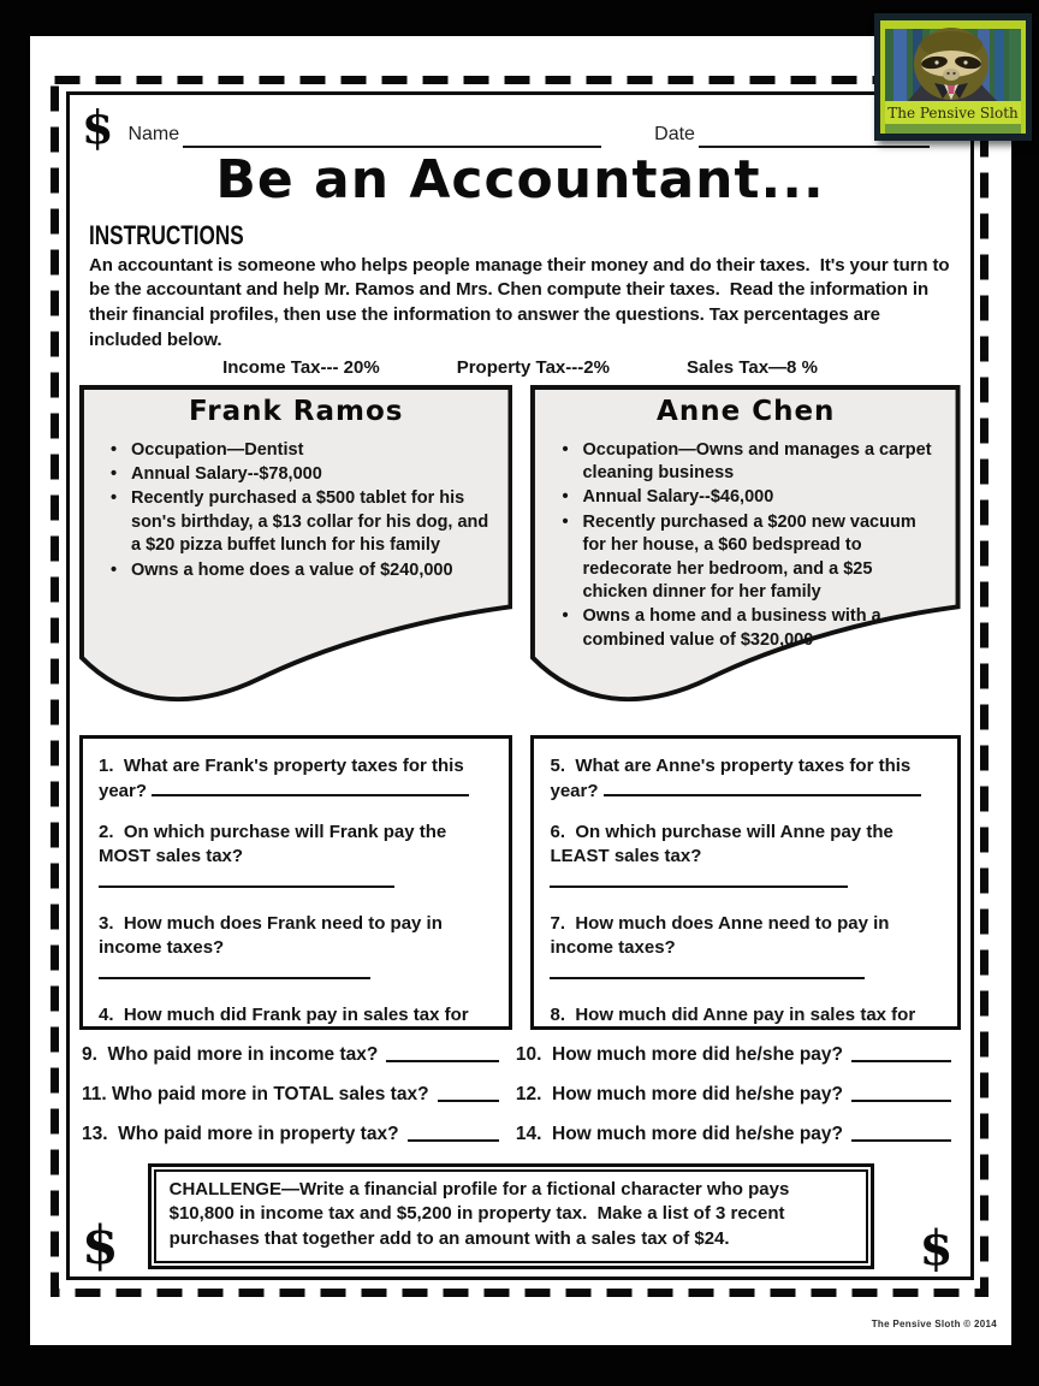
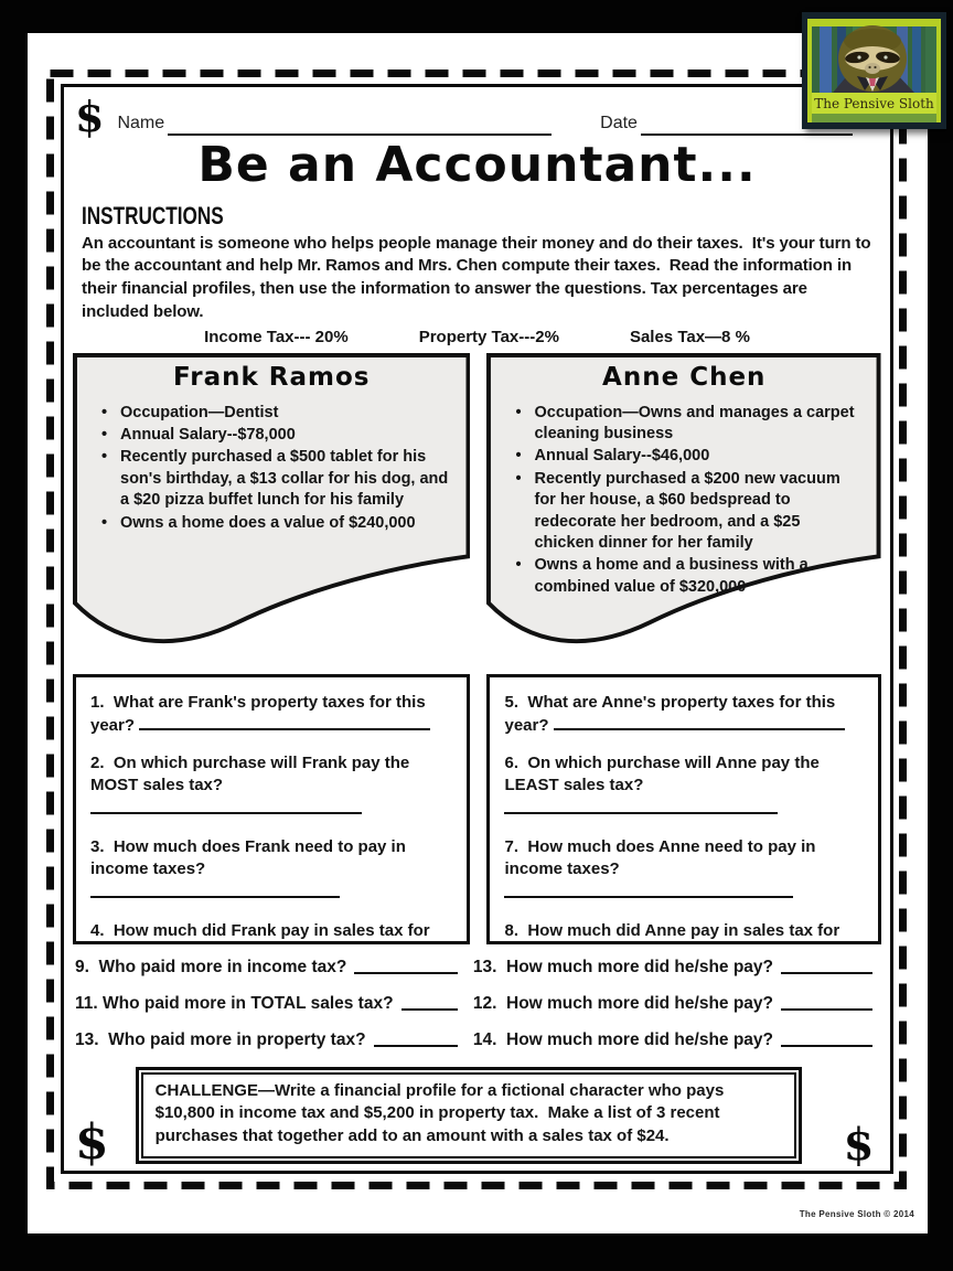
  $
  Name
  Date
  Be an Accountant...
  INSTRUCTIONS
  An accountant is someone who helps people manage their money and do their taxes. It's your turn to be the accountant and help Mr. Ramos and Mrs. Chen compute their taxes. Read the information in their financial profiles, then use the information to answer the questions. Tax percentages are included below.
  Income Tax--- 20%
  Property Tax---2%
  Sales Tax—8 %
  Frank Ramos
  Occupation—Dentist
  Annual Salary--$78,000
  Recently purchased a $500 tablet for his son's birthday, a $13 collar for his dog, and a $20 pizza buffet lunch for his family
  Owns a home does a value of $240,000
  Anne Chen
  Occupation—Owns and manages a carpet cleaning business
  Annual Salary--$46,000
  Recently purchased a $200 new vacuum for her house, a $60 bedspread to redecorate her bedroom, and a $25 chicken dinner for her family
  Owns a home and a business with a combined value of $320,000
  1. What are Frank's property taxes for this year?
  2. On which purchase will Frank pay the MOST sales tax?
  3. How much does Frank need to pay in income taxes?
  4. How much did Frank pay in sales tax for
  5. What are Anne's property taxes for this year?
  6. On which purchase will Anne pay the LEAST sales tax?
  7. How much does Anne need to pay in income taxes?
  8. How much did Anne pay in sales tax for
  9. Who paid more in income tax?
- 10. How much more did he/she pay?
+ 13. How much more did he/she pay?
  11. Who paid more in TOTAL sales tax?
  12. How much more did he/she pay?
  13. Who paid more in property tax?
  14. How much more did he/she pay?
  $
  CHALLENGE—Write a financial profile for a fictional character who pays $10,800 in income tax and $5,200 in property tax. Make a list of 3 recent purchases that together add to an amount with a sales tax of $24.
  $
  The Pensive Sloth © 2014
  The Pensive Sloth
